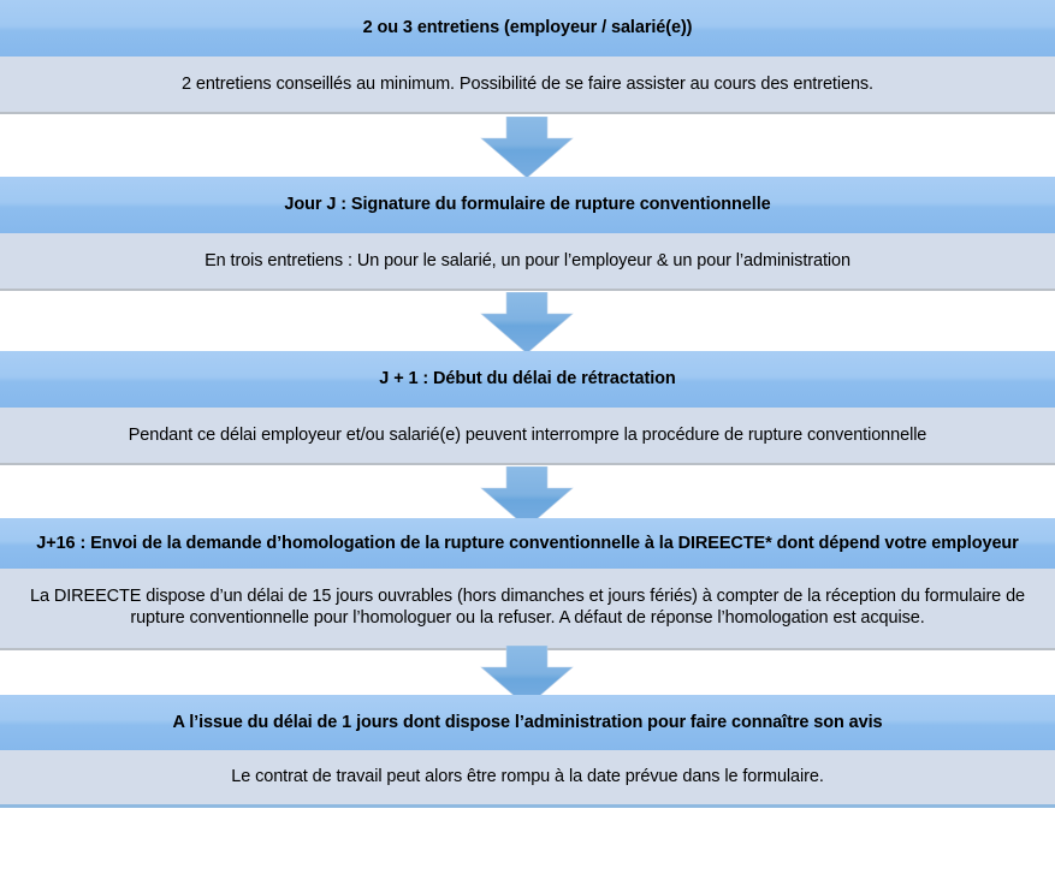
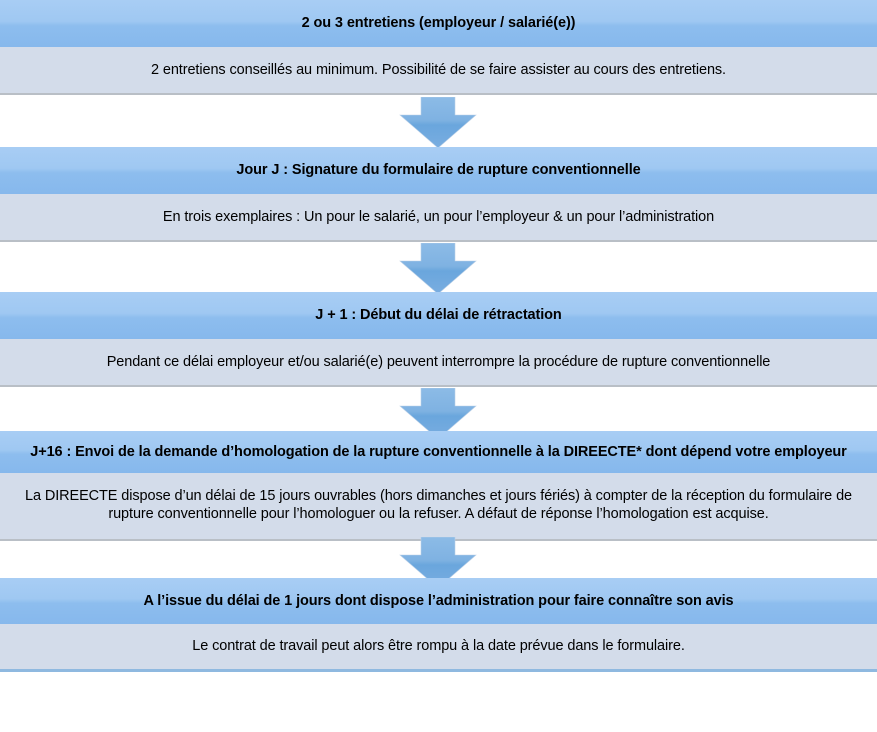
  2 ou 3 entretiens (employeur / salarié(e))
  2 entretiens conseillés au minimum. Possibilité de se faire assister au cours des entretiens.
  Jour J : Signature du formulaire de rupture conventionnelle
- En trois entretiens : Un pour le salarié, un pour l’employeur & un pour l’administration
+ En trois exemplaires : Un pour le salarié, un pour l’employeur & un pour l’administration
  J + 1 : Début du délai de rétractation
  Pendant ce délai employeur et/ou salarié(e) peuvent interrompre la procédure de rupture conventionnelle
  J+16 : Envoi de la demande d’homologation de la rupture conventionnelle à la DIREECTE* dont dépend votre employeur
  La DIREECTE dispose d’un délai de 15 jours ouvrables (hors dimanches et jours fériés) à compter de la réception du formulaire de rupture conventionnelle pour l’homologuer ou la refuser. A défaut de réponse l’homologation est acquise.
  A l’issue du délai de 1 jours dont dispose l’administration pour faire connaître son avis
  Le contrat de travail peut alors être rompu à la date prévue dans le formulaire.
